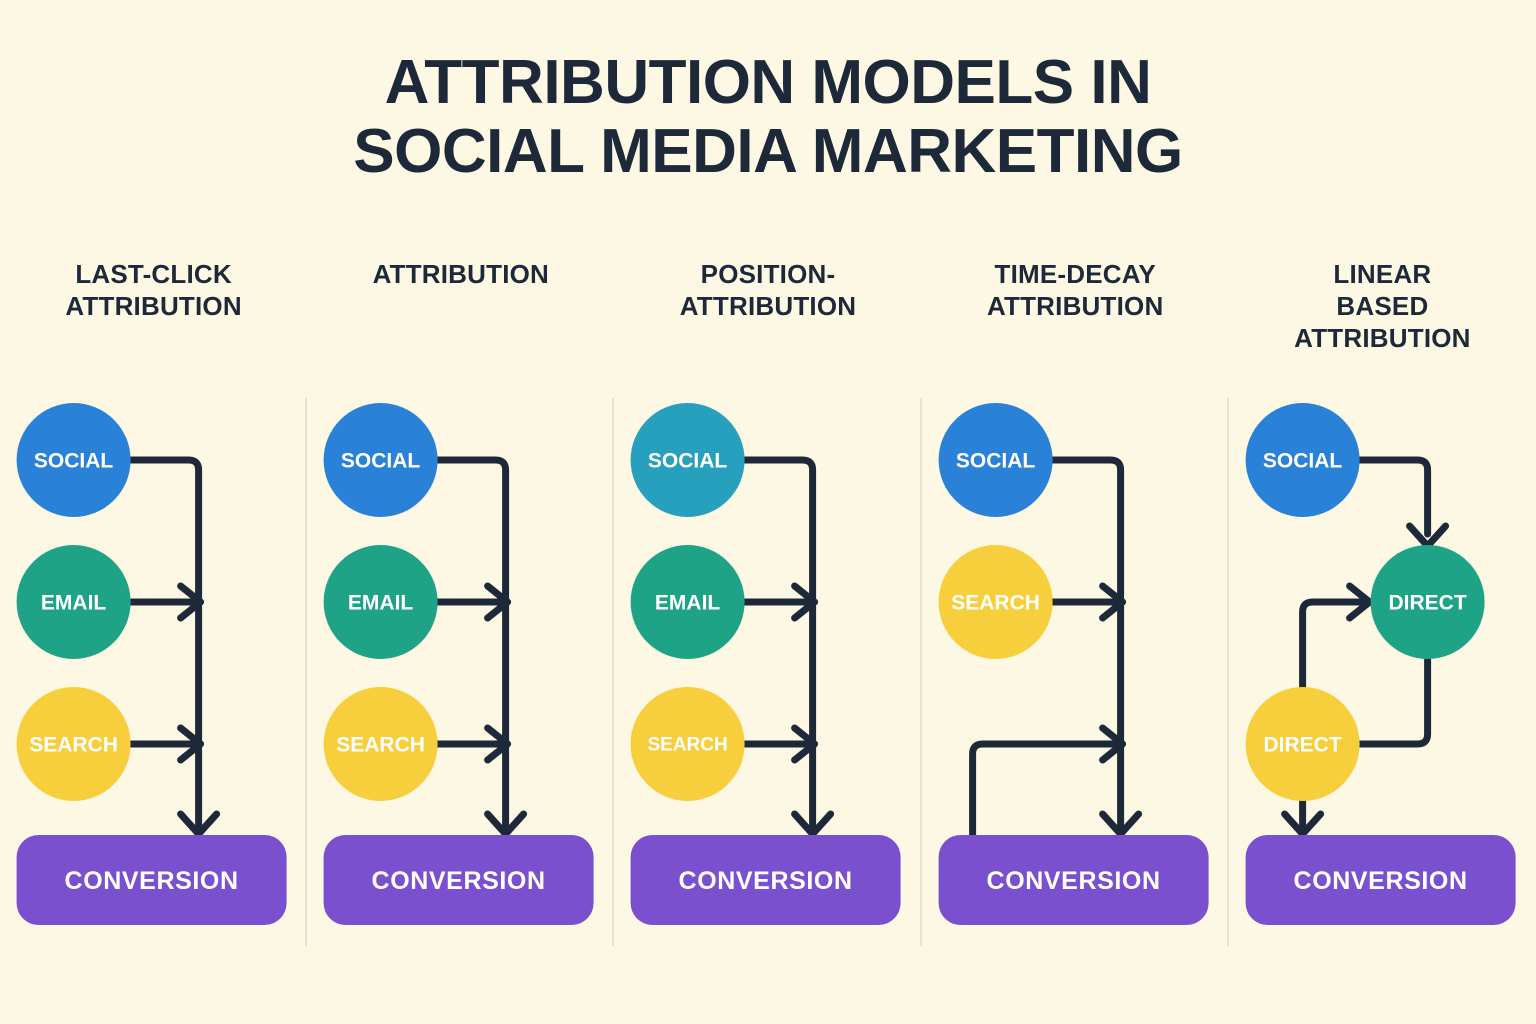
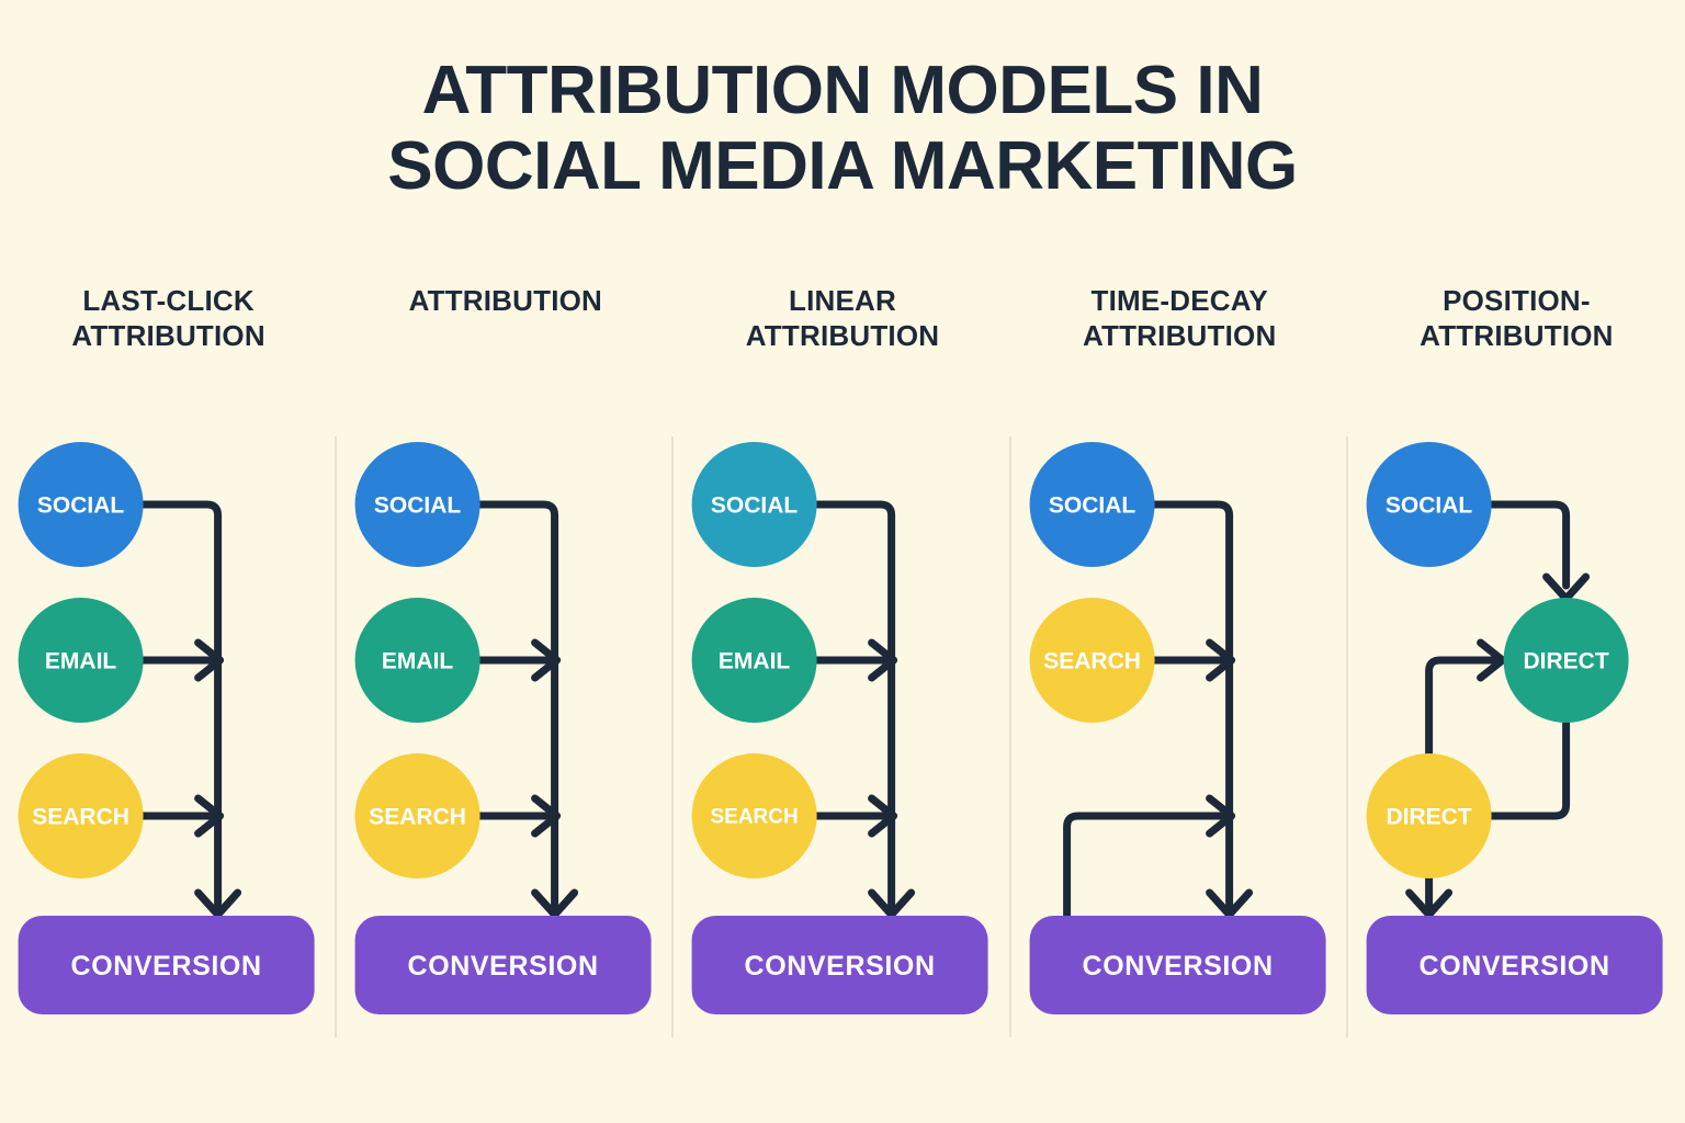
  ATTRIBUTION MODELS IN
  SOCIAL MEDIA MARKETING
  LAST-CLICK
  ATTRIBUTION
  SOCIAL
  EMAIL
  SEARCH
  CONVERSION
  ATTRIBUTION
  SOCIAL
  EMAIL
  SEARCH
  CONVERSION
- POSITION-
+ LINEAR
  ATTRIBUTION
  SOCIAL
  EMAIL
  SEARCH
  CONVERSION
  TIME-DECAY
  ATTRIBUTION
  SOCIAL
  SEARCH
  CONVERSION
- LINEAR
+ POSITION-
- BASED
  ATTRIBUTION
  SOCIAL
  DIRECT
  DIRECT
  CONVERSION
